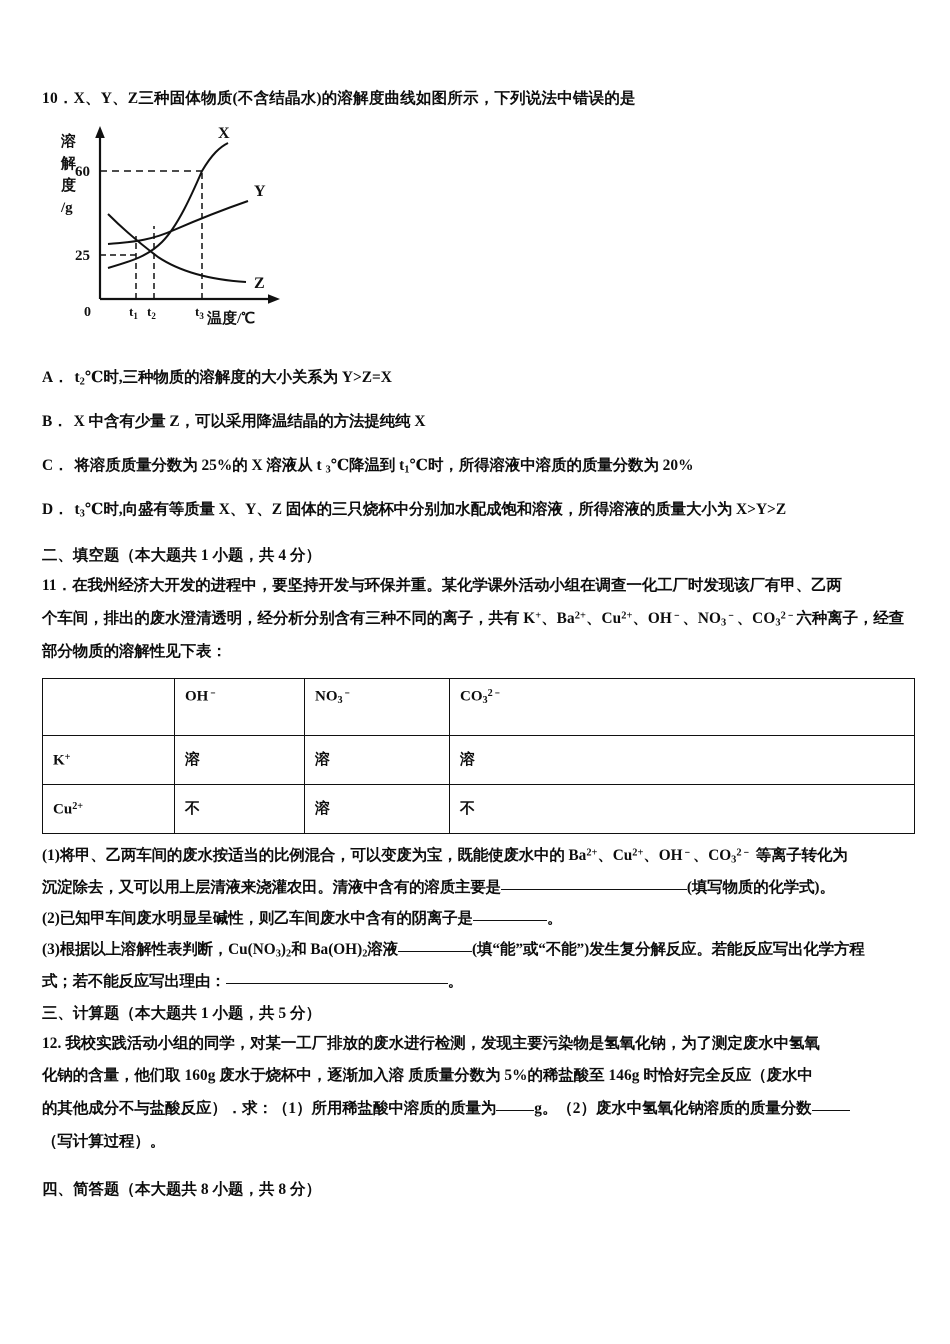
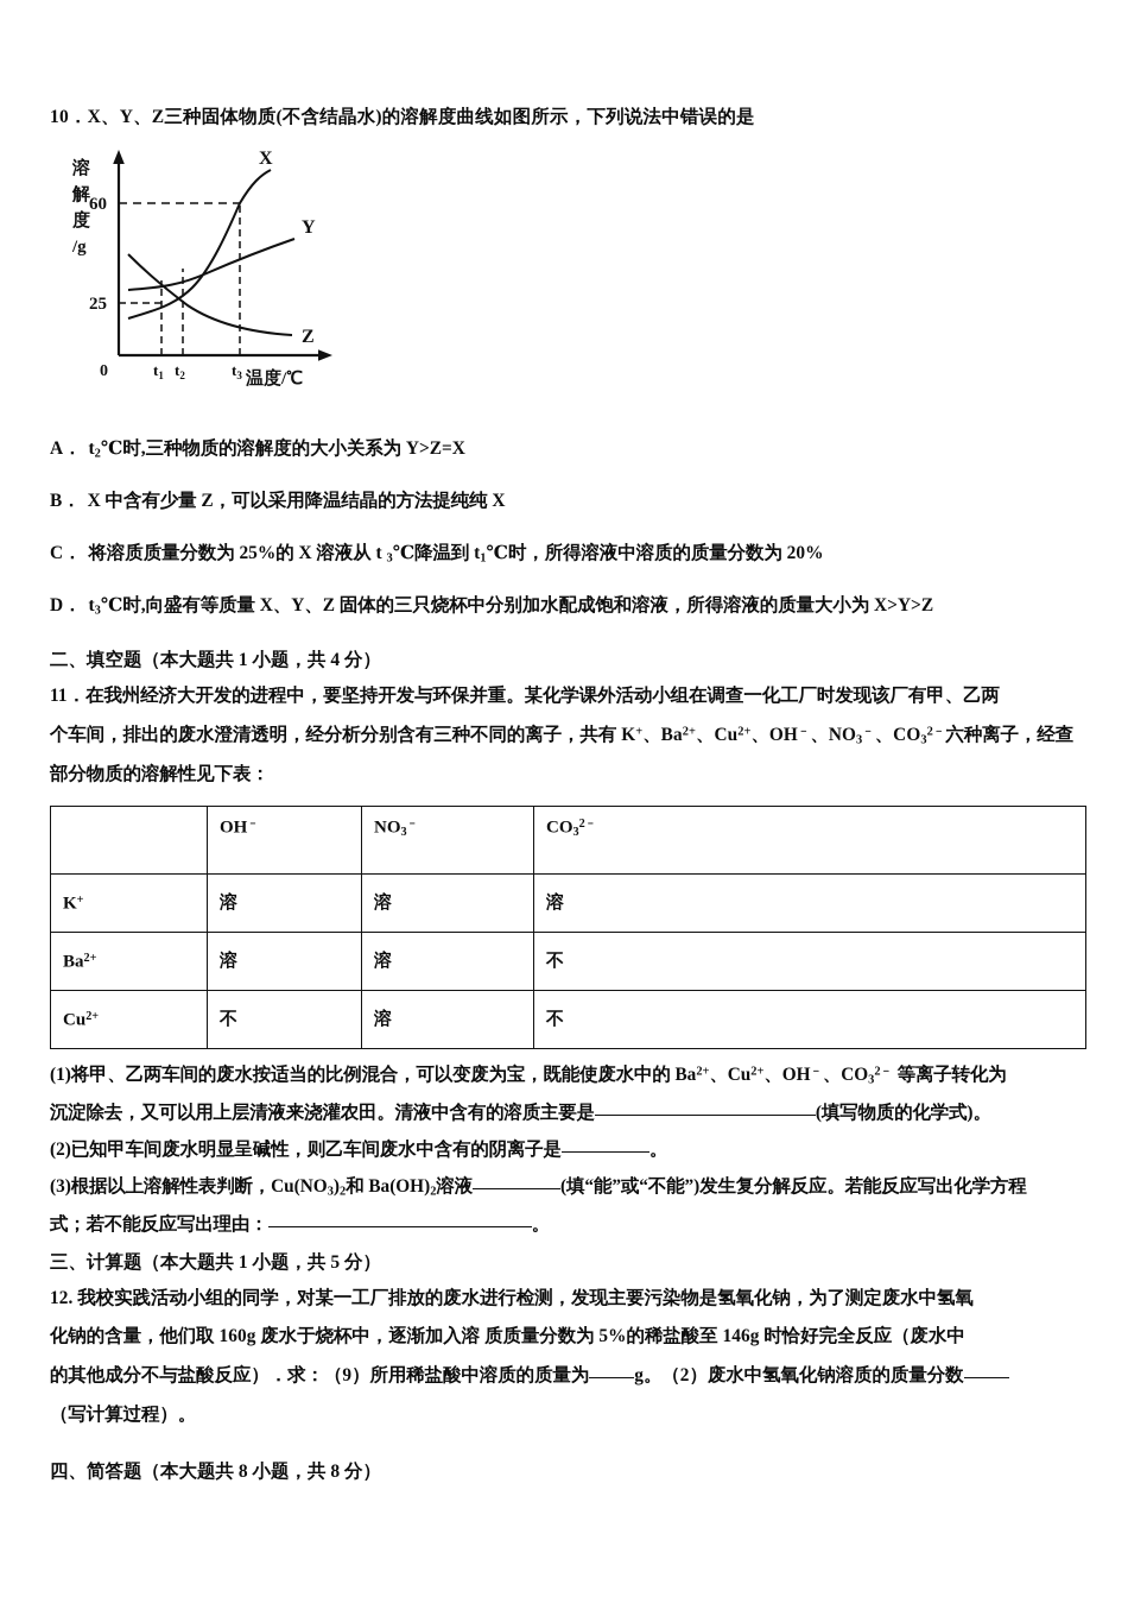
  10．X、Y、Z三种固体物质(不含结晶水)的溶解度曲线如图所示，下列说法中错误的是
  溶
  解
  度
  /g
  60
  25
  0
  t1
  t2
  t3
  温度/℃
  X
  Y
  Z
  A． t2℃时,三种物质的溶解度的大小关系为 Y>Z=X
  B． X 中含有少量 Z，可以采用降温结晶的方法提纯纯 X
  C． 将溶质质量分数为 25%的 X 溶液从 t 3℃降温到 t1℃时，所得溶液中溶质的质量分数为 20%
  D． t3℃时,向盛有等质量 X、Y、Z 固体的三只烧杯中分别加水配成饱和溶液，所得溶液的质量大小为 X>Y>Z
  二、填空题（本大题共 1 小题，共 4 分）
  11．在我州经济大开发的进程中，要坚持开发与环保并重。某化学课外活动小组在调查一化工厂时发现该厂有甲、乙两
  个车间，排出的废水澄清透明，经分析分别含有三种不同的离子，共有 K+、Ba2+、Cu2+、OH﹣、NO3﹣、CO32﹣六种离子，经查
  部分物质的溶解性见下表：
  	OH﹣	NO3﹣	CO32﹣
  K+	溶	溶	溶
+ Ba2+	溶	溶	不
  Cu2+	不	溶	不
  (1)将甲、乙两车间的废水按适当的比例混合，可以变废为宝，既能使废水中的 Ba2+、Cu2+、OH﹣、CO32﹣ 等离子转化为
  沉淀除去，又可以用上层清液来浇灌农田。清液中含有的溶质主要是 (填写物质的化学式)。
  (2)已知甲车间废水明显呈碱性，则乙车间废水中含有的阴离子是 。
  (3)根据以上溶解性表判断，Cu(NO3)2和 Ba(OH)2溶液 (填“能”或“不能”)发生复分解反应。若能反应写出化学方程
  式；若不能反应写出理由： 。
  三、计算题（本大题共 1 小题，共 5 分）
  12. 我校实践活动小组的同学，对某一工厂排放的废水进行检测，发现主要污染物是氢氧化钠，为了测定废水中氢氧
  化钠的含量，他们取 160g 废水于烧杯中，逐渐加入溶 质质量分数为 5%的稀盐酸至 146g 时恰好完全反应（废水中
- 的其他成分不与盐酸反应）．求：（1）所用稀盐酸中溶质的质量为 g。（2）废水中氢氧化钠溶质的质量分数
+ 的其他成分不与盐酸反应）．求：（9）所用稀盐酸中溶质的质量为 g。（2）废水中氢氧化钠溶质的质量分数
  （写计算过程）。
  四、简答题（本大题共 8 小题，共 8 分）
